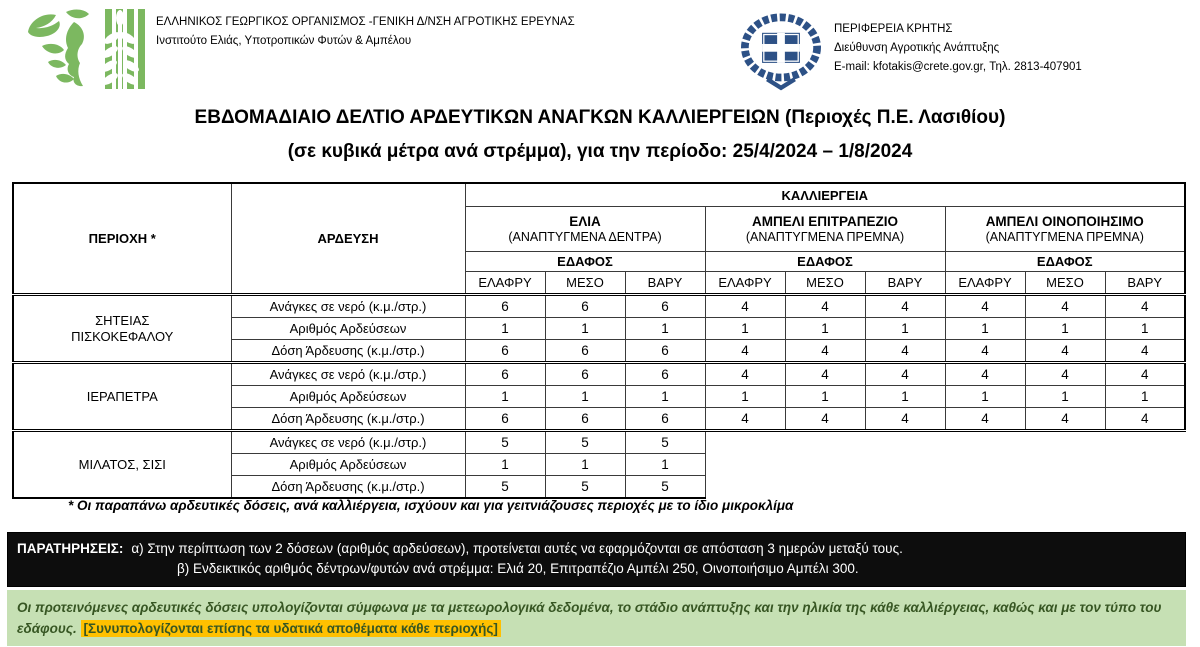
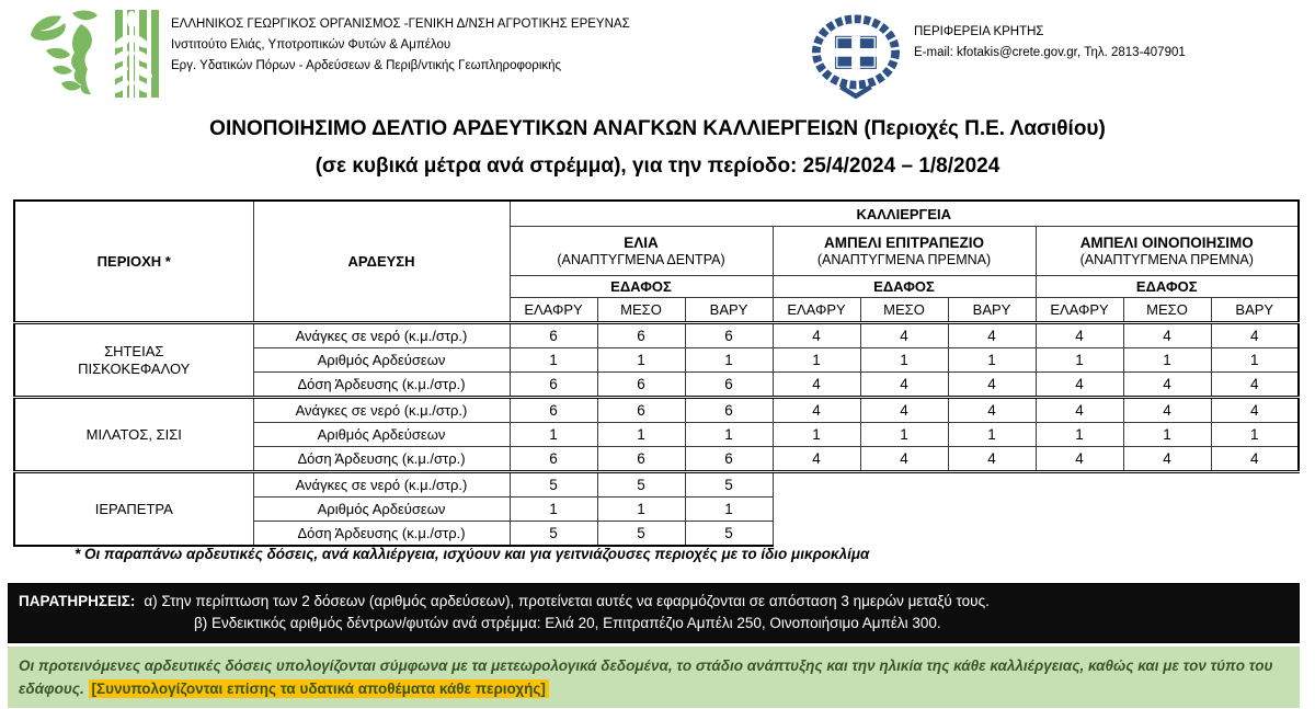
  ΕΛΛΗΝΙΚΟΣ ΓΕΩΡΓΙΚΟΣ ΟΡΓΑΝΙΣΜΟΣ -ΓΕΝΙΚΗ Δ/ΝΣΗ ΑΓΡΟΤΙΚΗΣ ΕΡΕΥΝΑΣ
  Ινστιτούτο Ελιάς, Υποτροπικών Φυτών & Αμπέλου
+ Εργ. Υδατικών Πόρων - Αρδεύσεων & Περιβ/ντικής Γεωπληροφορικής
  ΠΕΡΙΦΕΡΕΙΑ ΚΡΗΤΗΣ
- Διεύθυνση Αγροτικής Ανάπτυξης
  E-mail: kfotakis@crete.gov.gr, Τηλ. 2813-407901
- ΕΒΔΟΜΑΔΙΑΙΟ ΔΕΛΤΙΟ ΑΡΔΕΥΤΙΚΩΝ ΑΝΑΓΚΩΝ ΚΑΛΛΙΕΡΓΕΙΩΝ (Περιοχές Π.Ε. Λασιθίου)
+ ΟΙΝΟΠΟΙΗΣΙΜΟ ΔΕΛΤΙΟ ΑΡΔΕΥΤΙΚΩΝ ΑΝΑΓΚΩΝ ΚΑΛΛΙΕΡΓΕΙΩΝ (Περιοχές Π.Ε. Λασιθίου)
  (σε κυβικά μέτρα ανά στρέμμα), για την περίοδο: 25/4/2024 – 1/8/2024
  ΠΕΡΙΟΧΗ *	ΑΡΔΕΥΣΗ	ΚΑΛΛΙΕΡΓΕΙΑ
  ΕΛΙΑ (ΑΝΑΠΤΥΓΜΕΝΑ ΔΕΝΤΡΑ)	ΑΜΠΕΛΙ ΕΠΙΤΡΑΠΕΖΙΟ (ΑΝΑΠΤΥΓΜΕΝΑ ΠΡΕΜΝΑ)	ΑΜΠΕΛΙ ΟΙΝΟΠΟΙΗΣΙΜΟ (ΑΝΑΠΤΥΓΜΕΝΑ ΠΡΕΜΝΑ)
  ΕΔΑΦΟΣ	ΕΔΑΦΟΣ	ΕΔΑΦΟΣ
  ΕΛΑΦΡΥ	ΜΕΣΟ	ΒΑΡΥ	ΕΛΑΦΡΥ	ΜΕΣΟ	ΒΑΡΥ	ΕΛΑΦΡΥ	ΜΕΣΟ	ΒΑΡΥ
  ΣΗΤΕΙΑΣ ΠΙΣΚΟΚΕΦΑΛΟΥ	Ανάγκες σε νερό (κ.μ./στρ.)	6	6	6	4	4	4	4	4	4
  Αριθμός Αρδεύσεων	1	1	1	1	1	1	1	1	1
  Δόση Άρδευσης (κ.μ./στρ.)	6	6	6	4	4	4	4	4	4
- ΙΕΡΑΠΕΤΡΑ	Ανάγκες σε νερό (κ.μ./στρ.)	6	6	6	4	4	4	4	4	4
+ ΜΙΛΑΤΟΣ, ΣΙΣΙ	Ανάγκες σε νερό (κ.μ./στρ.)	6	6	6	4	4	4	4	4	4
  Αριθμός Αρδεύσεων	1	1	1	1	1	1	1	1	1
  Δόση Άρδευσης (κ.μ./στρ.)	6	6	6	4	4	4	4	4	4
- ΜΙΛΑΤΟΣ, ΣΙΣΙ	Ανάγκες σε νερό (κ.μ./στρ.)	5	5	5
+ ΙΕΡΑΠΕΤΡΑ	Ανάγκες σε νερό (κ.μ./στρ.)	5	5	5
  Αριθμός Αρδεύσεων	1	1	1
  Δόση Άρδευσης (κ.μ./στρ.)	5	5	5
  * Οι παραπάνω αρδευτικές δόσεις, ανά καλλιέργεια, ισχύουν και για γειτνιάζουσες περιοχές με το ίδιο μικροκλίμα
  ΠΑΡΑΤΗΡΗΣΕΙΣ: α) Στην περίπτωση των 2 δόσεων (αριθμός αρδεύσεων), προτείνεται αυτές να εφαρμόζονται σε απόσταση 3 ημερών μεταξύ τους.
  β) Ενδεικτικός αριθμός δέντρων/φυτών ανά στρέμμα: Ελιά 20, Επιτραπέζιο Αμπέλι 250, Οινοποιήσιμο Αμπέλι 300.
  Οι προτεινόμενες αρδευτικές δόσεις υπολογίζονται σύμφωνα με τα μετεωρολογικά δεδομένα, το στάδιο ανάπτυξης και την ηλικία της κάθε καλλιέργειας, καθώς και με τον τύπο του εδάφους. [Συνυπολογίζονται επίσης τα υδατικά αποθέματα κάθε περιοχής]
